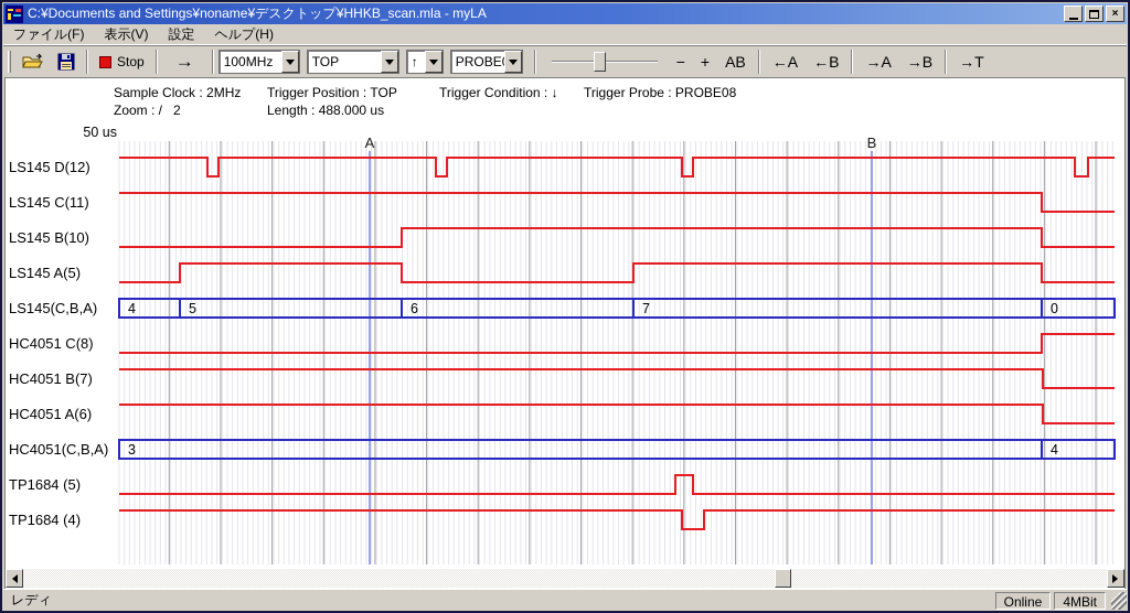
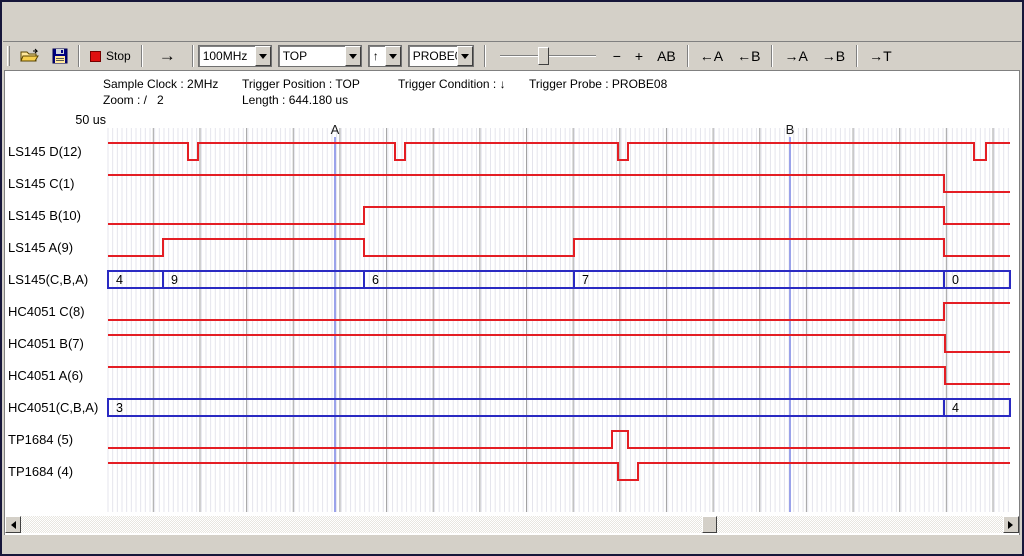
- C:¥Documents and Settings¥noname¥デスクトップ¥HHKB_scan.mla - myLA
- ×
- ファイル(F)
- 表示(V)
- 設定
- ヘルプ(H)
  Stop
  →
  100MHz
  TOP
  ↑
  PROBE
  −
  +
  AB
  ←A
  ←B
  →A
  →B
  →T
  Sample Clock : 2MHz
  Trigger Position : TOP
  Trigger Condition : ↓
  Trigger Probe : PROBE08
  Zoom : / 2
- Length : 488.000 us
+ Length : 644.180 us
  50 us
  A
  B
  LS145 D(12)
- LS145 C(11)
+ LS145 C(1)
  LS145 B(10)
- LS145 A(5)
+ LS145 A(9)
  LS145(C,B,A)
  4
- 5
+ 9
  6
  7
  0
  HC4051 C(8)
  HC4051 B(7)
  HC4051 A(6)
  HC4051(C,B,A)
  3
  4
  TP1684 (5)
  TP1684 (4)
- レディ
- Online
- 4MBit
